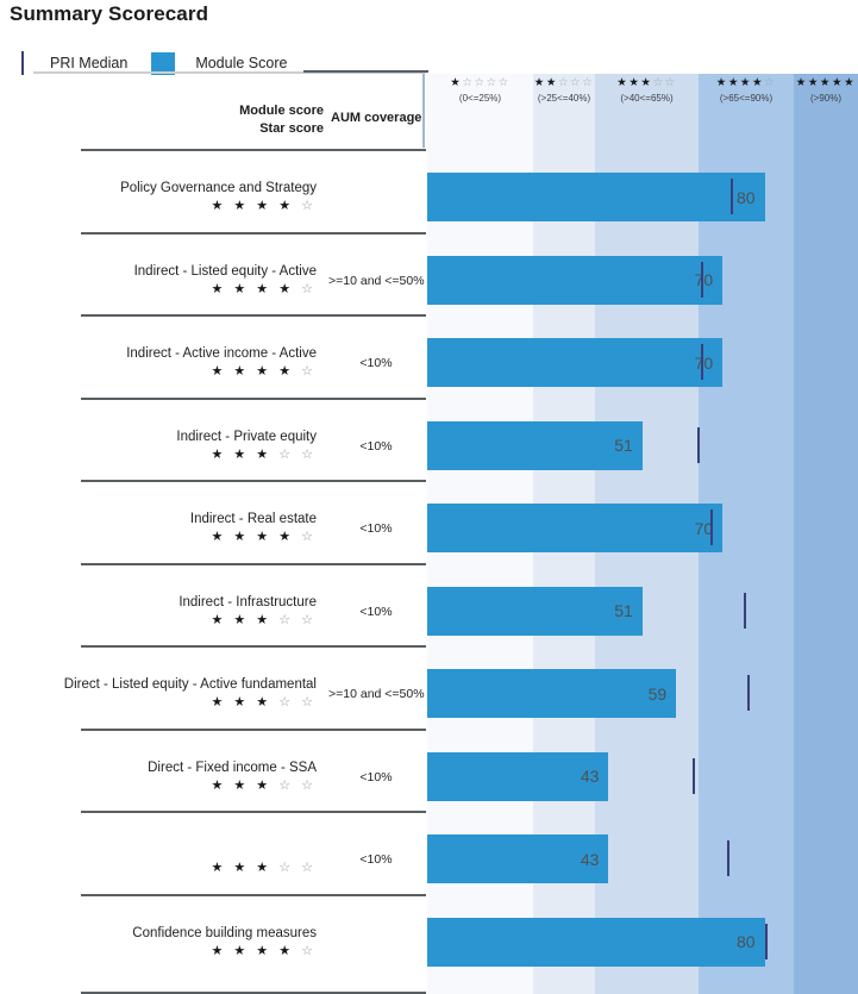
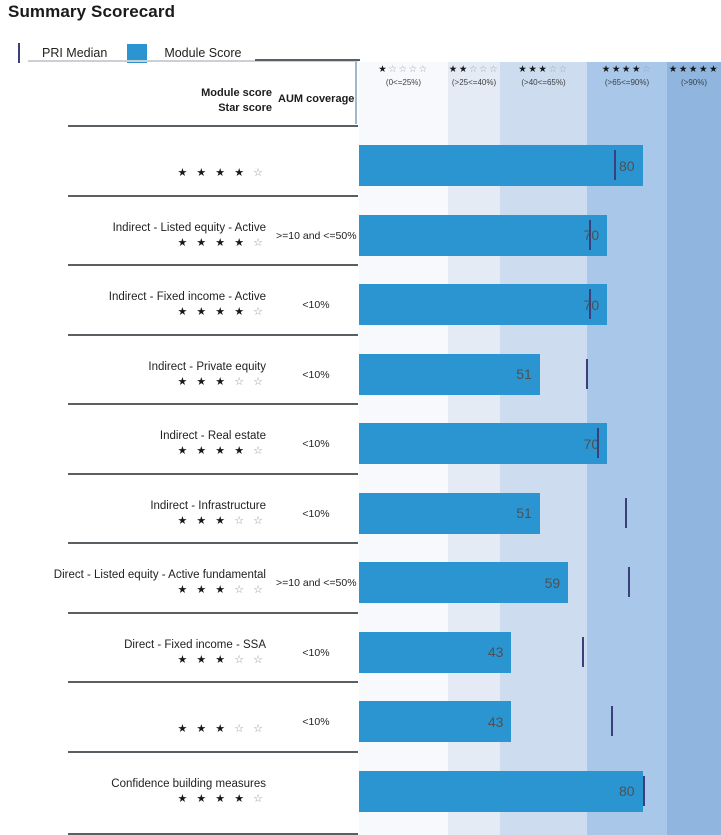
  Summary Scorecard
  PRI Median
  Module Score
  ★☆☆☆☆
  (0<=25%)
  ★★☆☆☆
  (>25<=40%)
  ★★★☆☆
  (>40<=65%)
  ★★★★☆
  (>65<=90%)
  ★★★★★
  (>90%)
  Module score
  Star score
  AUM coverage
- Policy Governance and Strategy
  ★ ★ ★ ★ ☆
  80
  Indirect - Listed equity - Active
  ★ ★ ★ ★ ☆
  >=10 and <=50%
  70
- Indirect - Active income - Active
+ Indirect - Fixed income - Active
  ★ ★ ★ ★ ☆
  <10%
  70
  Indirect - Private equity
  ★ ★ ★ ☆ ☆
  <10%
  51
  Indirect - Real estate
  ★ ★ ★ ★ ☆
  <10%
  70
  Indirect - Infrastructure
  ★ ★ ★ ☆ ☆
  <10%
  51
  Direct - Listed equity - Active fundamental
  ★ ★ ★ ☆ ☆
  >=10 and <=50%
  59
  Direct - Fixed income - SSA
  ★ ★ ★ ☆ ☆
  <10%
  43
  ★ ★ ★ ☆ ☆
  <10%
  43
  Confidence building measures
  ★ ★ ★ ★ ☆
  80
